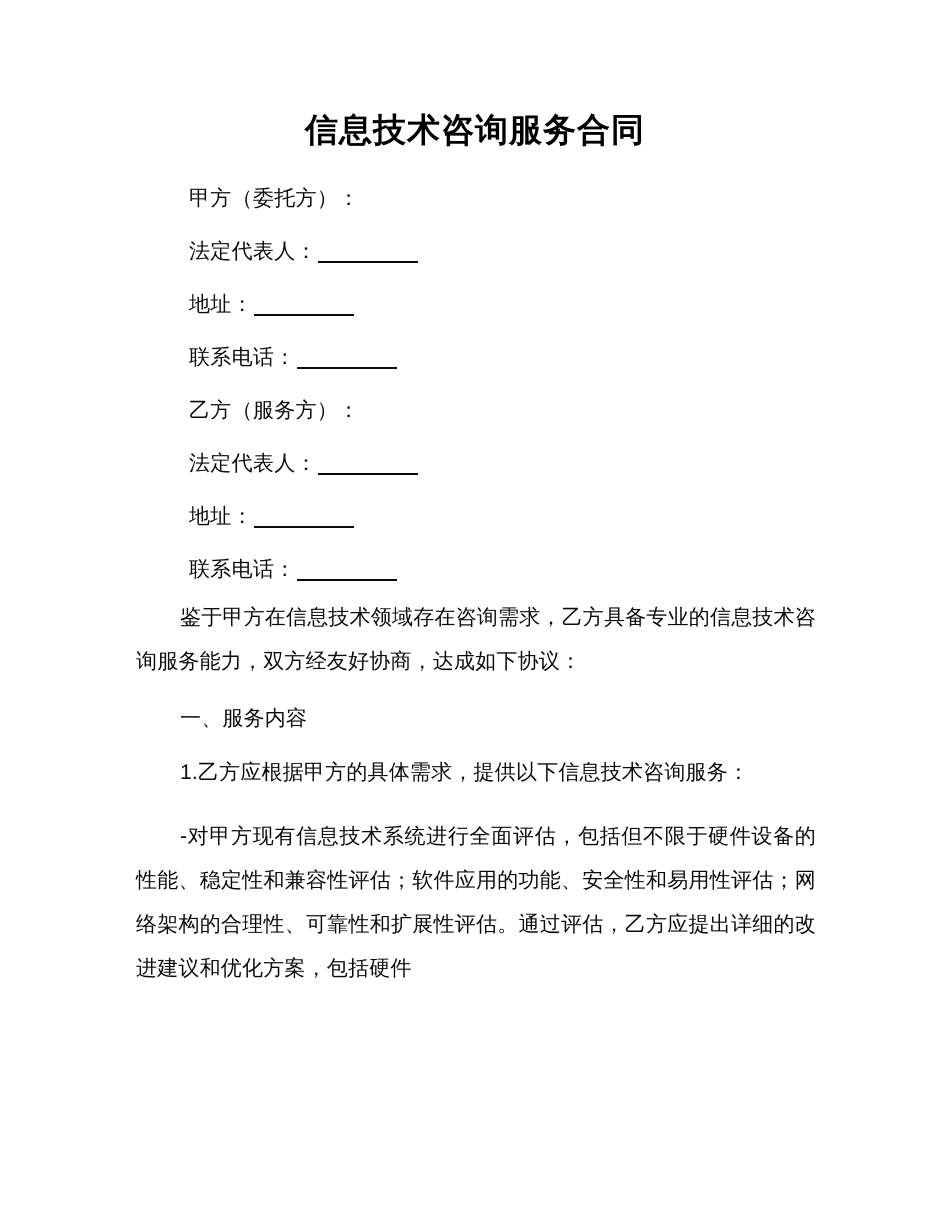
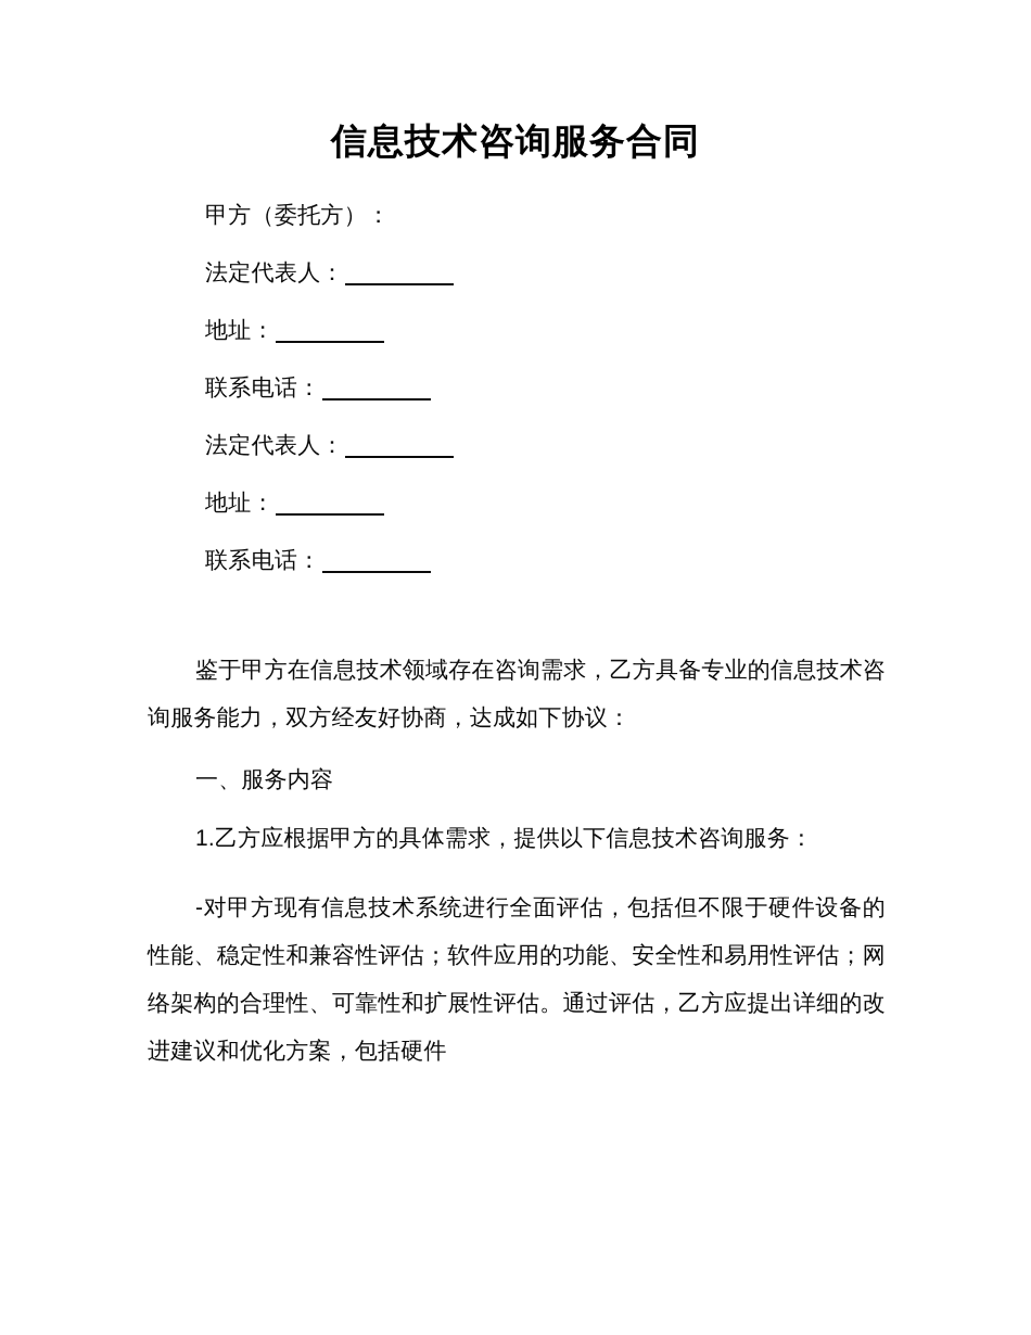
  信息技术咨询服务合同
  甲方（委托方）：
  法定代表人：
  地址：
  联系电话：
- 乙方（服务方）：
  法定代表人：
  地址：
  联系电话：
  鉴于甲方在信息技术领域存在咨询需求，乙方具备专业的信息技术咨询服务能力，双方经友好协商，达成如下协议：
  一、服务内容
  1.乙方应根据甲方的具体需求，提供以下信息技术咨询服务：
  -对甲方现有信息技术系统进行全面评估，包括但不限于硬件设备的性能、稳定性和兼容性评估；软件应用的功能、安全性和易用性评估；网络架构的合理性、可靠性和扩展性评估。通过评估，乙方应提出详细的改进建议和优化方案，包括硬件
